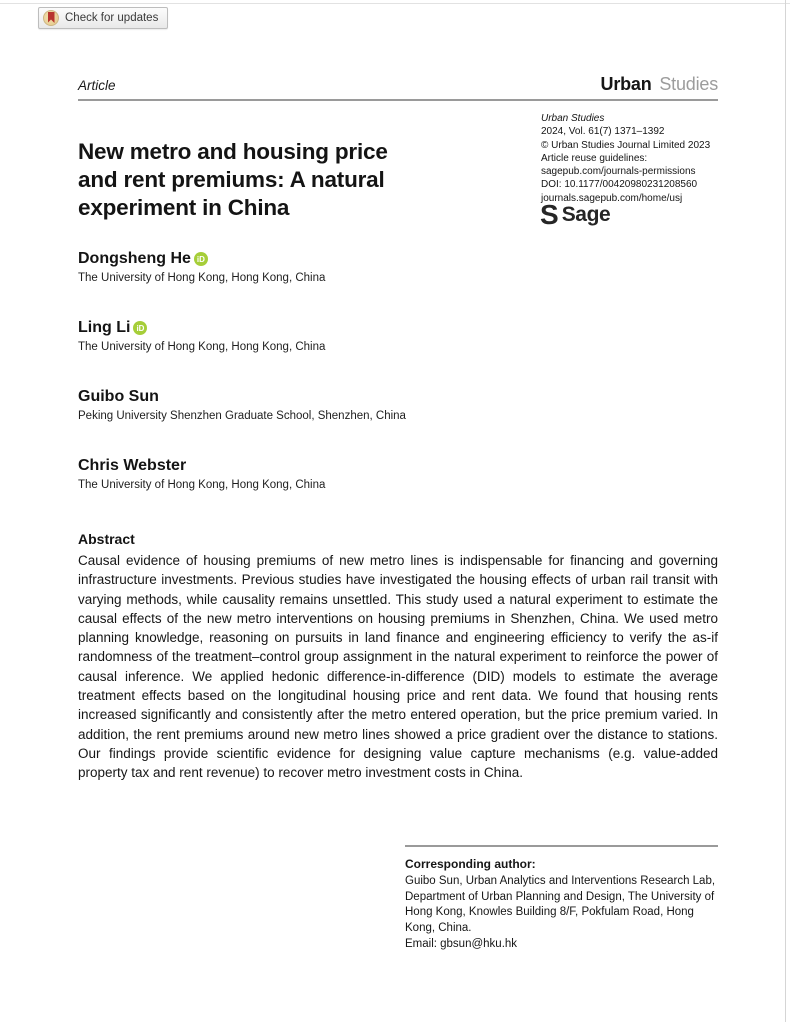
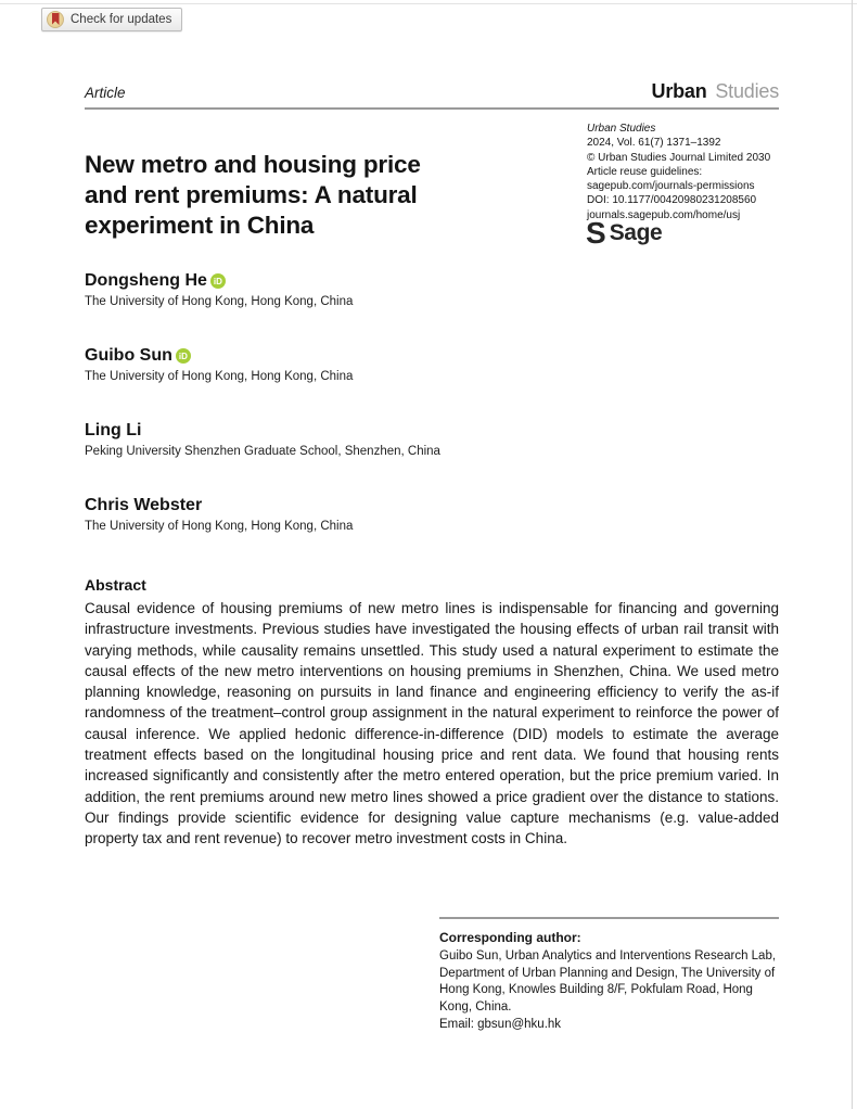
  Check for updates
  Article
  Urban Studies
  Urban Studies
  2024, Vol. 61(7) 1371–1392
- © Urban Studies Journal Limited 2023
+ © Urban Studies Journal Limited 2030
  Article reuse guidelines:
  sagepub.com/journals-permissions
  DOI: 10.1177/00420980231208560
  journals.sagepub.com/home/usj
  S
  Sage
  New metro and housing price
  and rent premiums: A natural
  experiment in China
  Dongsheng He
  iD
  The University of Hong Kong, Hong Kong, China
- Ling Li
+ Guibo Sun
  iD
  The University of Hong Kong, Hong Kong, China
- Guibo Sun
+ Ling Li
  Peking University Shenzhen Graduate School, Shenzhen, China
  Chris Webster
  The University of Hong Kong, Hong Kong, China
  Abstract
  Causal evidence of housing premiums of new metro lines is indispensable for financing and governing infrastructure investments. Previous studies have investigated the housing effects of urban rail transit with varying methods, while causality remains unsettled. This study used a natural experiment to estimate the causal effects of the new metro interventions on housing premiums in Shenzhen, China. We used metro planning knowledge, reasoning on pursuits in land finance and engineering efficiency to verify the as-if randomness of the treatment–control group assignment in the natural experiment to reinforce the power of causal inference. We applied hedonic difference-in-difference (DID) models to estimate the average treatment effects based on the longitudinal housing price and rent data. We found that housing rents increased significantly and consistently after the metro entered operation, but the price premium varied. In addition, the rent premiums around new metro lines showed a price gradient over the distance to stations. Our findings provide scientific evidence for designing value capture mechanisms (e.g. value-added property tax and rent revenue) to recover metro investment costs in China.
  Corresponding author:
  Guibo Sun, Urban Analytics and Interventions Research Lab, Department of Urban Planning and Design, The University of Hong Kong, Knowles Building 8/F, Pokfulam Road, Hong Kong, China.
  Email: gbsun@hku.hk
